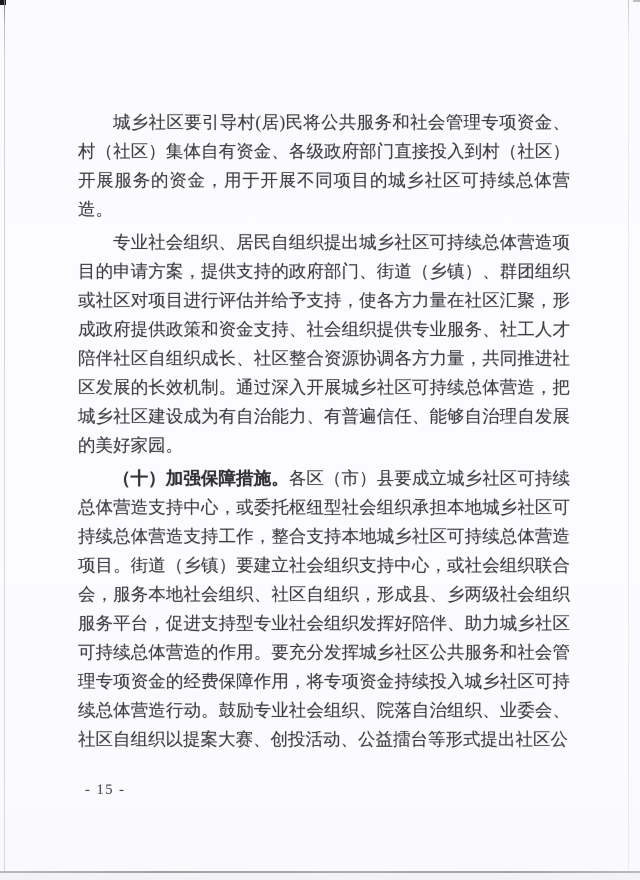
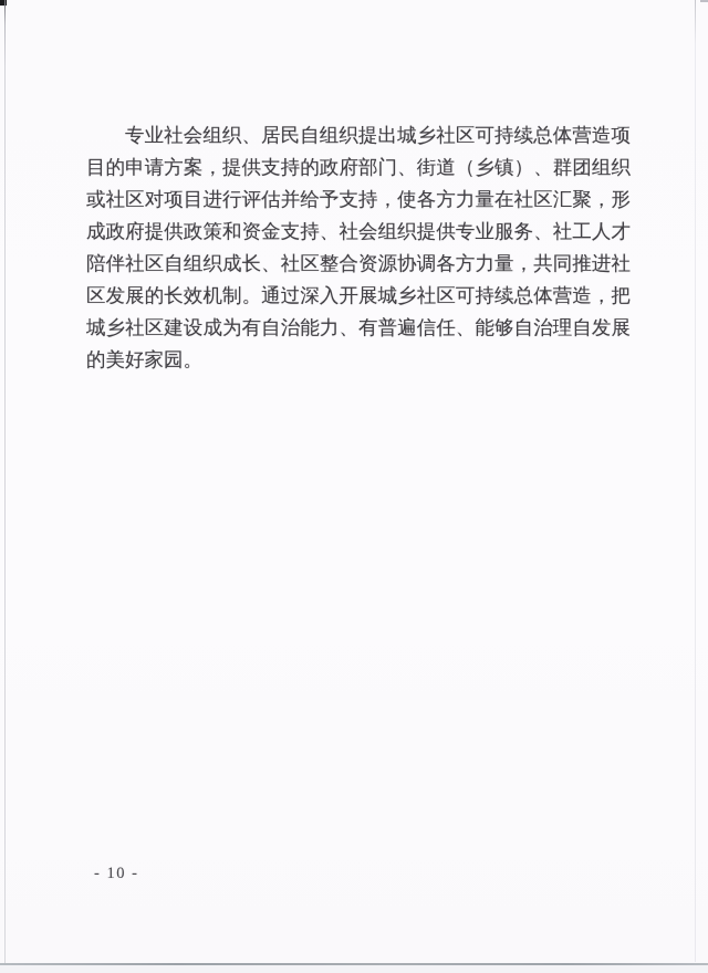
- 城乡社区要引导村(居)民将公共服务和社会管理专项资金、村（社区）集体自有资金、各级政府部门直接投入到村（社区）开展服务的资金，用于开展不同项目的城乡社区可持续总体营造。
  专业社会组织、居民自组织提出城乡社区可持续总体营造项目的申请方案，提供支持的政府部门、街道（乡镇）、群团组织或社区对项目进行评估并给予支持，使各方力量在社区汇聚，形成政府提供政策和资金支持、社会组织提供专业服务、社工人才陪伴社区自组织成长、社区整合资源协调各方力量，共同推进社区发展的长效机制。通过深入开展城乡社区可持续总体营造，把城乡社区建设成为有自治能力、有普遍信任、能够自治理自发展的美好家园。
- （十）加强保障措施。各区（市）县要成立城乡社区可持续总体营造支持中心，或委托枢纽型社会组织承担本地城乡社区可持续总体营造支持工作，整合支持本地城乡社区可持续总体营造项目。街道（乡镇）要建立社会组织支持中心，或社会组织联合会，服务本地社会组织、社区自组织，形成县、乡两级社会组织服务平台，促进支持型专业社会组织发挥好陪伴、助力城乡社区可持续总体营造的作用。要充分发挥城乡社区公共服务和社会管理专项资金的经费保障作用，将专项资金持续投入城乡社区可持续总体营造行动。鼓励专业社会组织、院落自治组织、业委会、社区自组织以提案大赛、创投活动、公益擂台等形式提出社区公
- - 15 -
+ - 10 -
